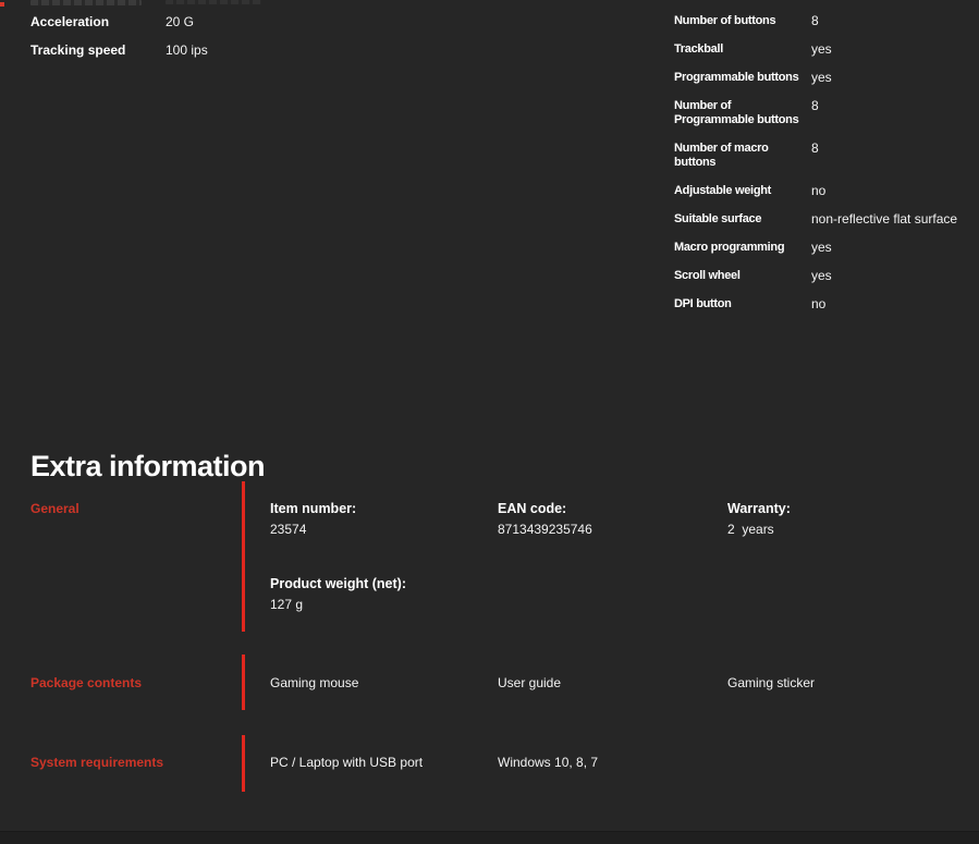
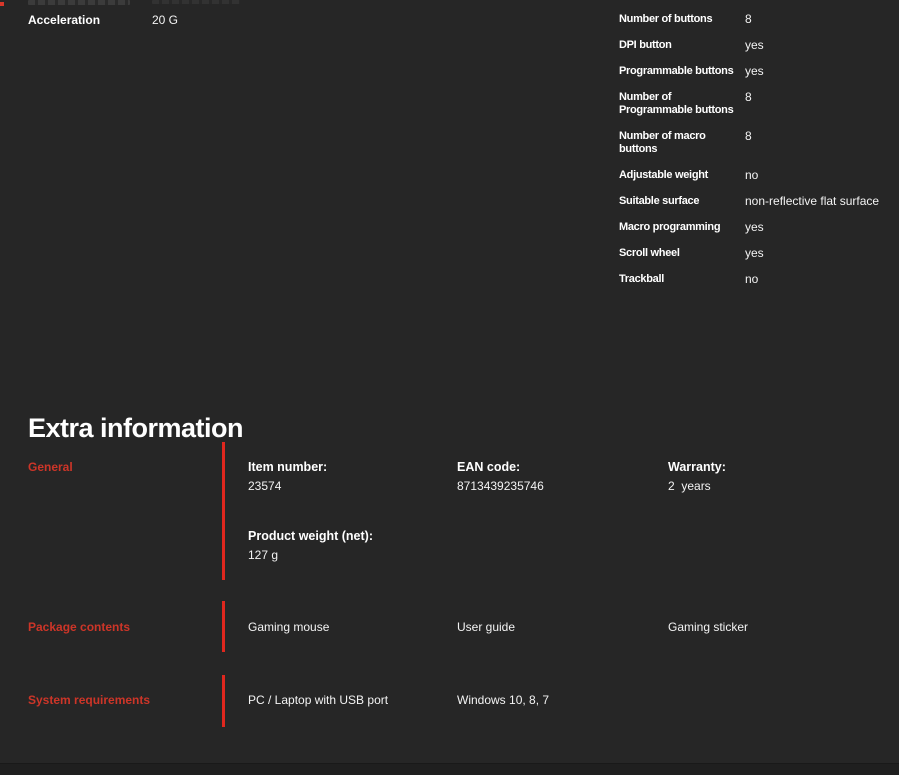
  Acceleration
  20 G
- Tracking speed
- 100 ips
  Number of buttons
  8
- Trackball
+ DPI button
  yes
  Programmable buttons
  yes
  Number of Programmable buttons
  8
  Number of macro buttons
  8
  Adjustable weight
  no
  Suitable surface
  non-reflective flat surface
  Macro programming
  yes
  Scroll wheel
  yes
- DPI button
+ Trackball
  no
  Extra information
  General
  Item number:
  23574
  EAN code:
  8713439235746
  Warranty:
  2 years
  Product weight (net):
  127 g
  Package contents
  Gaming mouse
  User guide
  Gaming sticker
  System requirements
  PC / Laptop with USB port
  Windows 10, 8, 7
